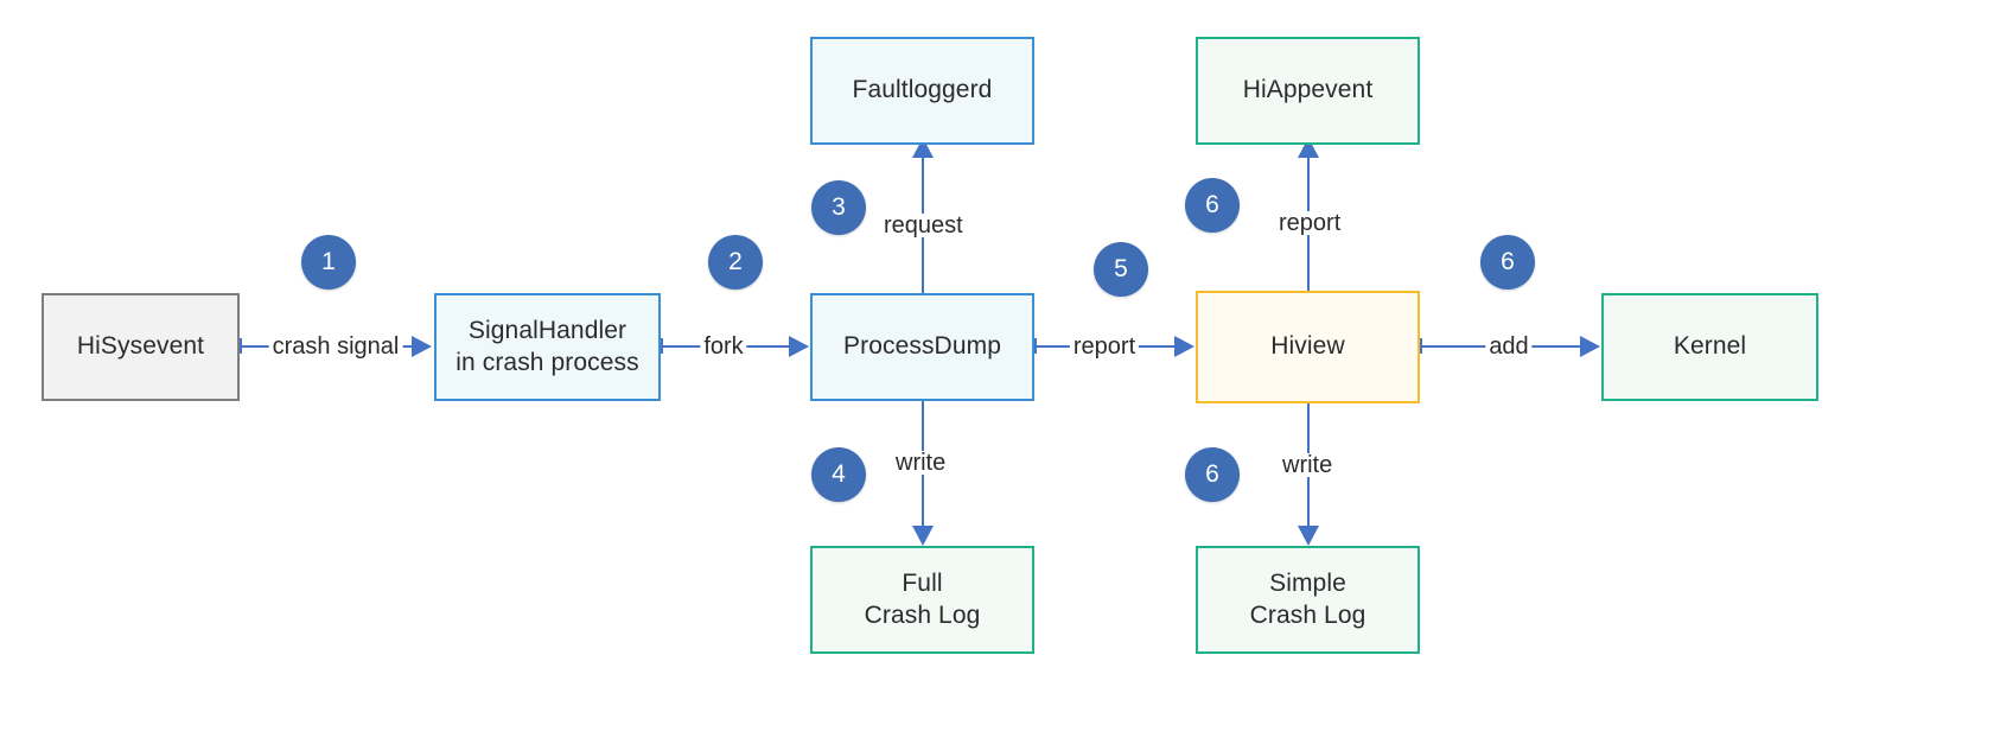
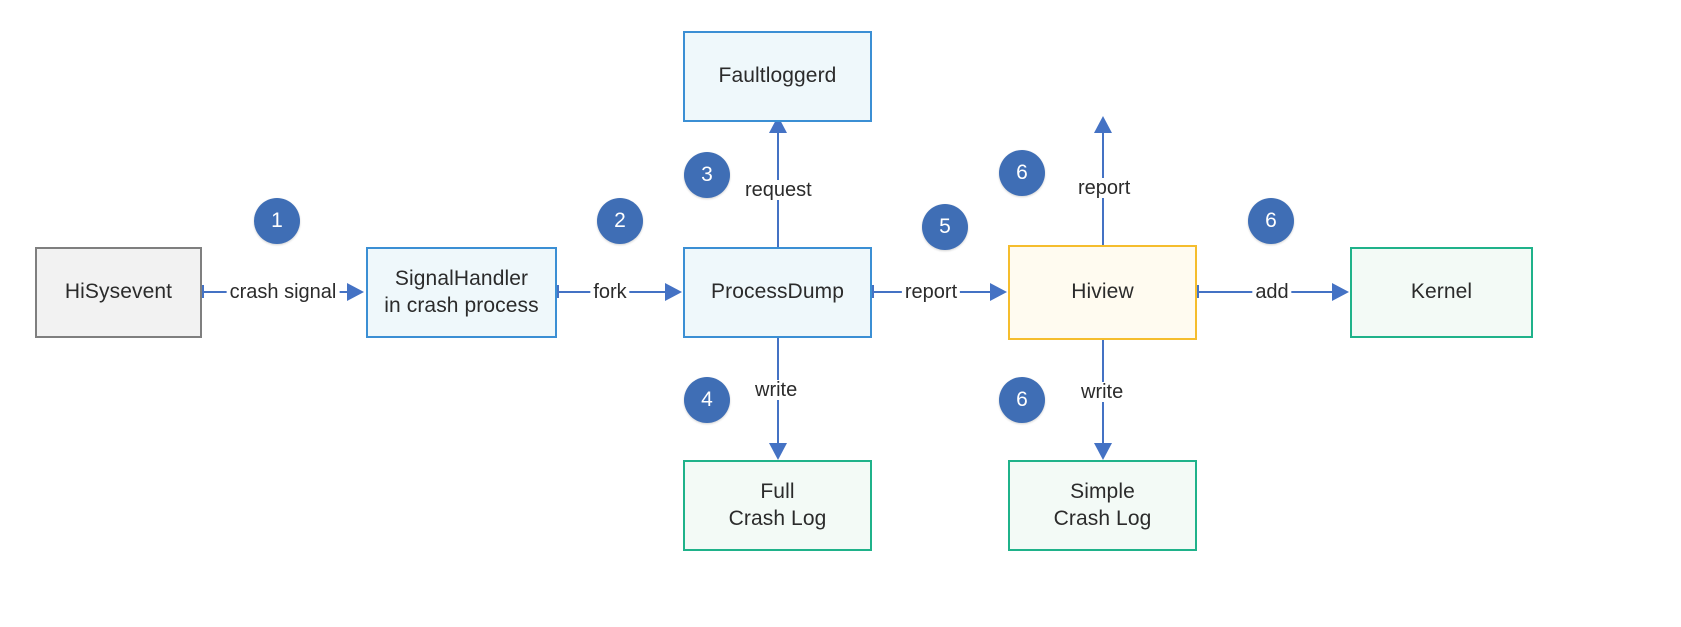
  crash signal
  fork
  request
  write
  report
  report
  write
  add
  HiSysevent
  SignalHandler
  in crash process
  ProcessDump
  Hiview
  Kernel
  Faultloggerd
- HiAppevent
  Full
  Crash Log
  Simple
  Crash Log
  1
  2
  3
  4
  5
  6
  6
  6
